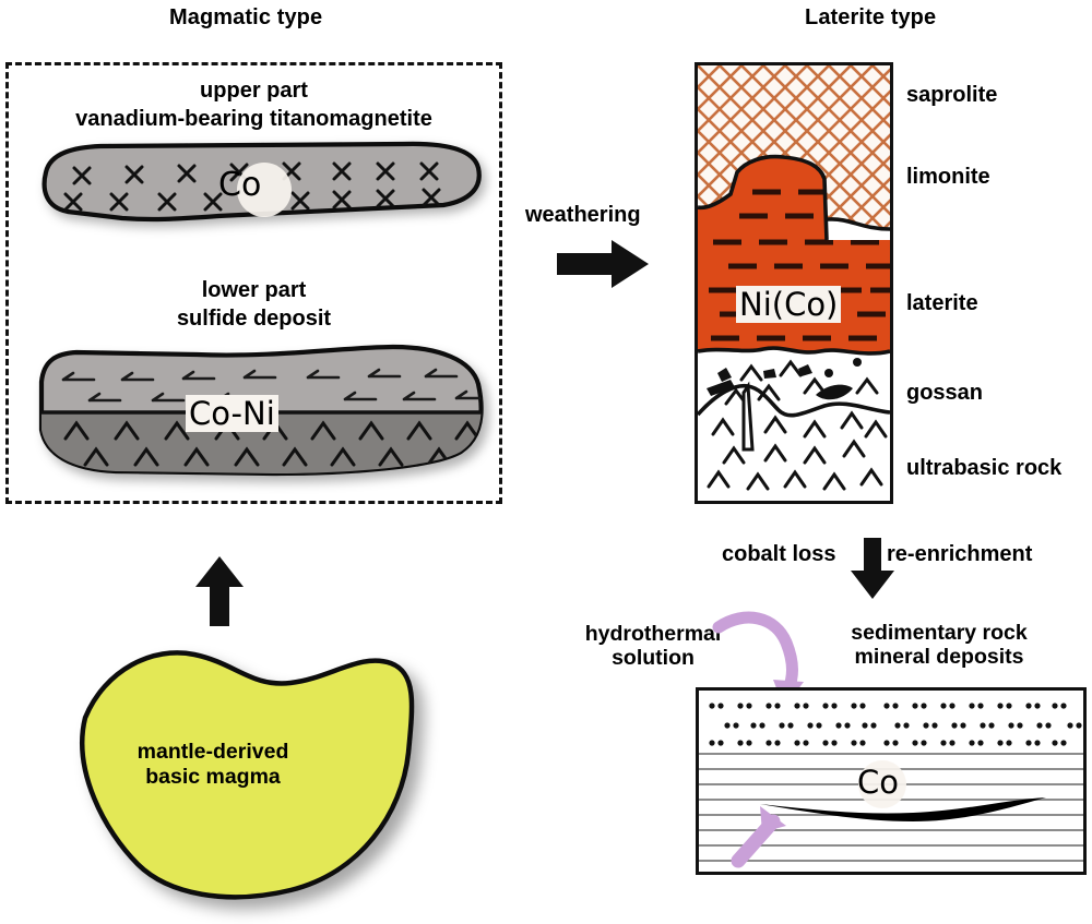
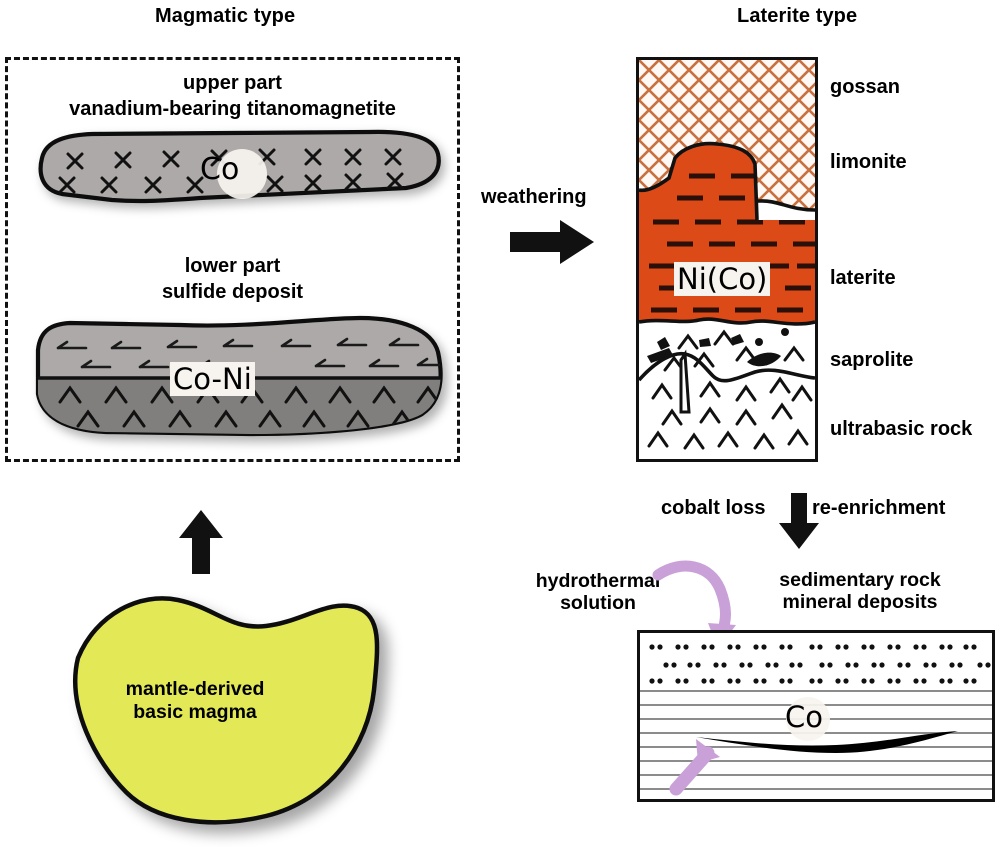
  Magmatic type
  Laterite type
  upper part
  vanadium-bearing titanomagnetite
  Co
  lower part
  sulfide deposit
  Co-Ni
  weathering
  Ni(Co)
- saprolite
+ gossan
  limonite
  laterite
- gossan
+ saprolite
  ultrabasic rock
  mantle-derived
  basic magma
  cobalt loss
  re-enrichment
  hydrothermal
  solution
  sedimentary rock
  mineral deposits
  Co
